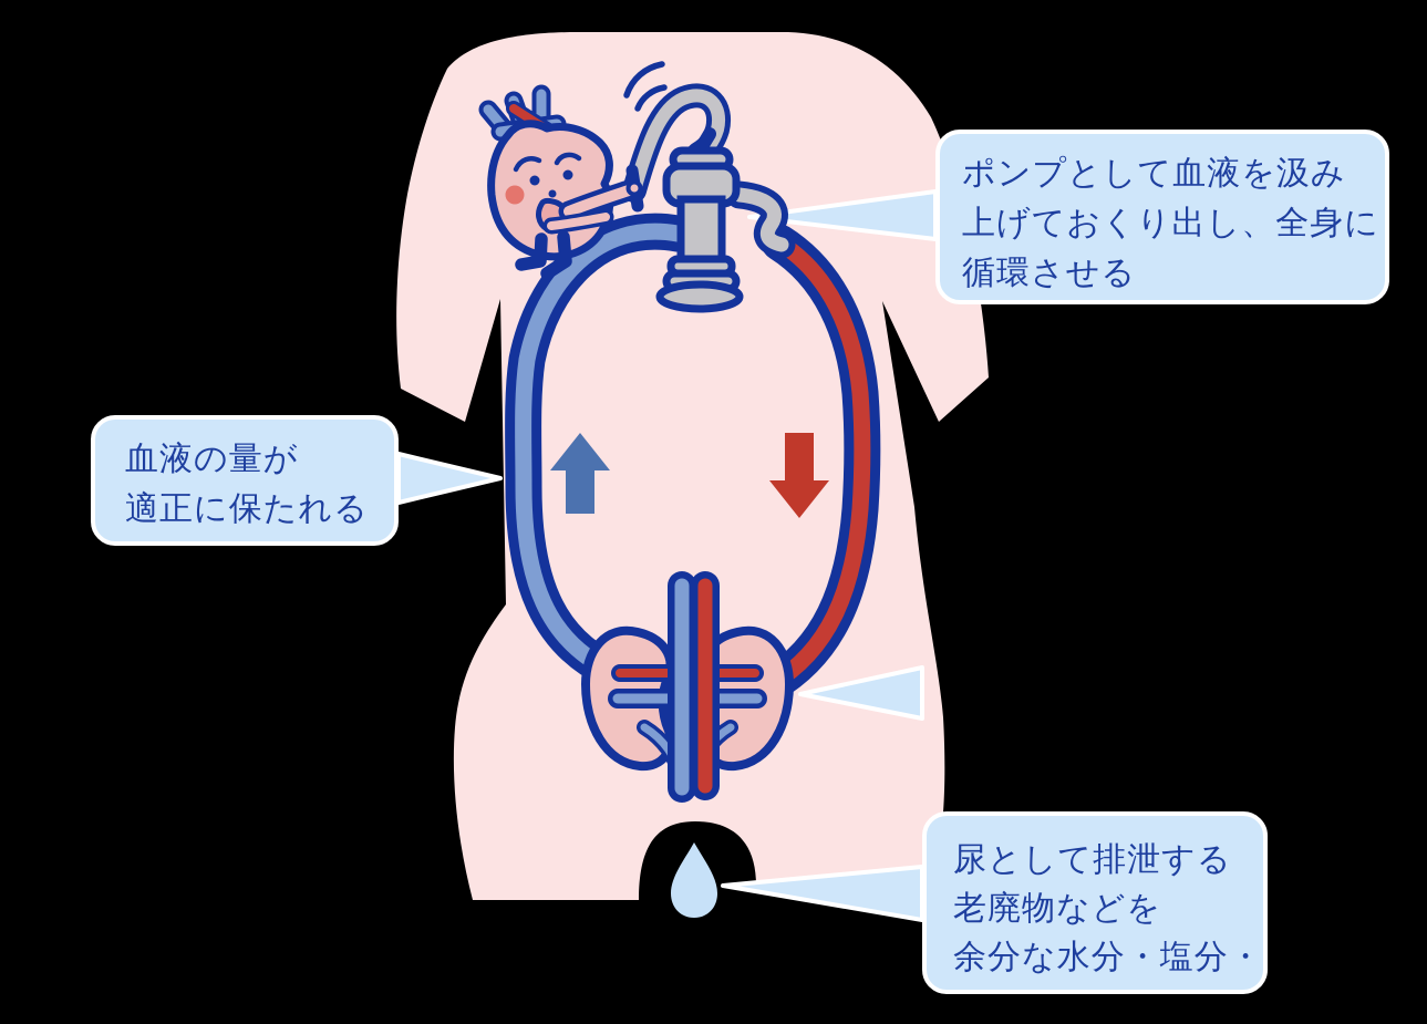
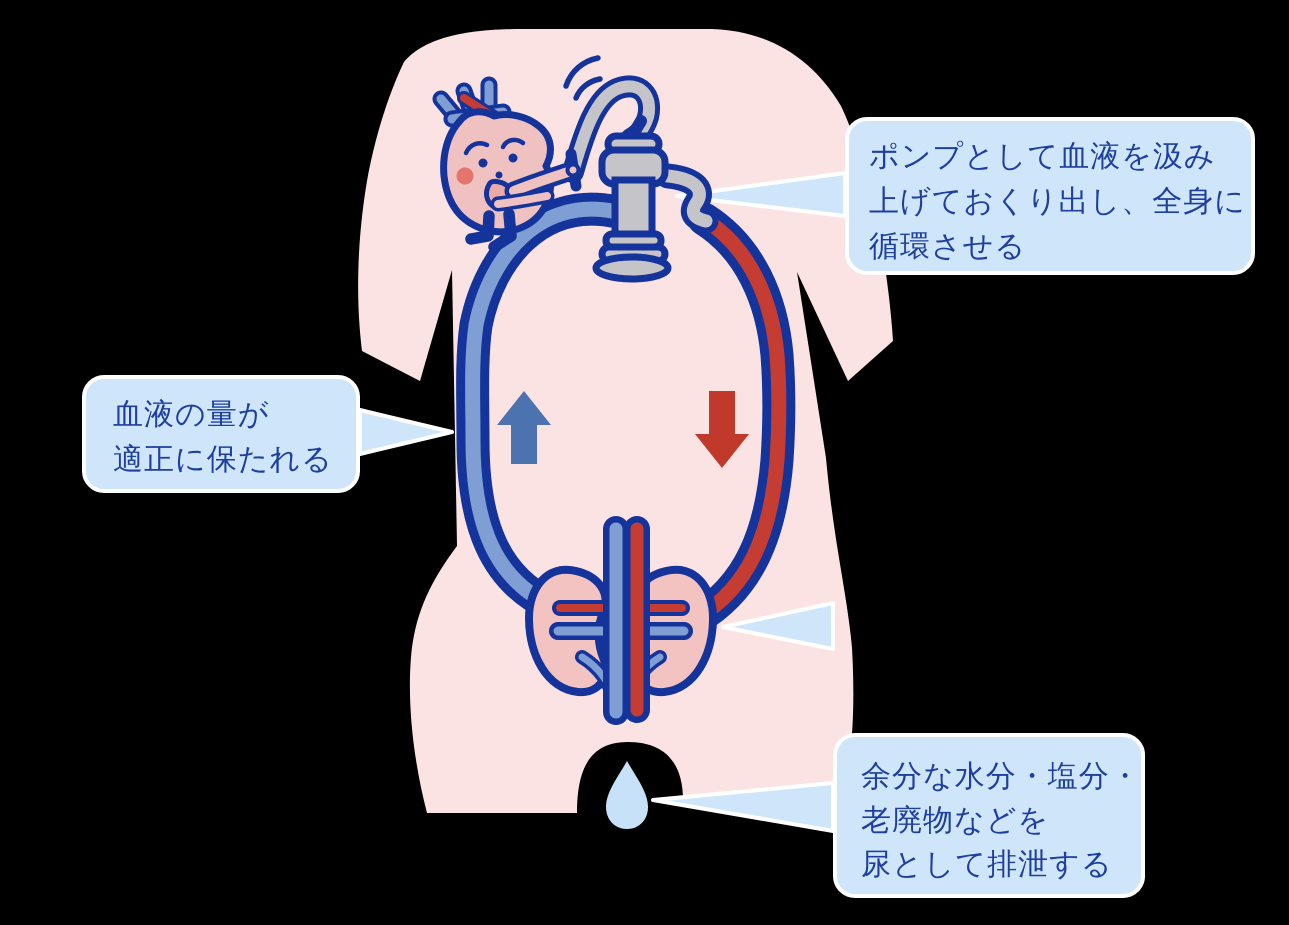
  ポンプとして血液を汲み
  上げておくり出し、全身に
  循環させる
  血液の量が
  適正に保たれる
- 尿として排泄する
+ 余分な水分・塩分・
  老廃物などを
- 余分な水分・塩分・
+ 尿として排泄する
